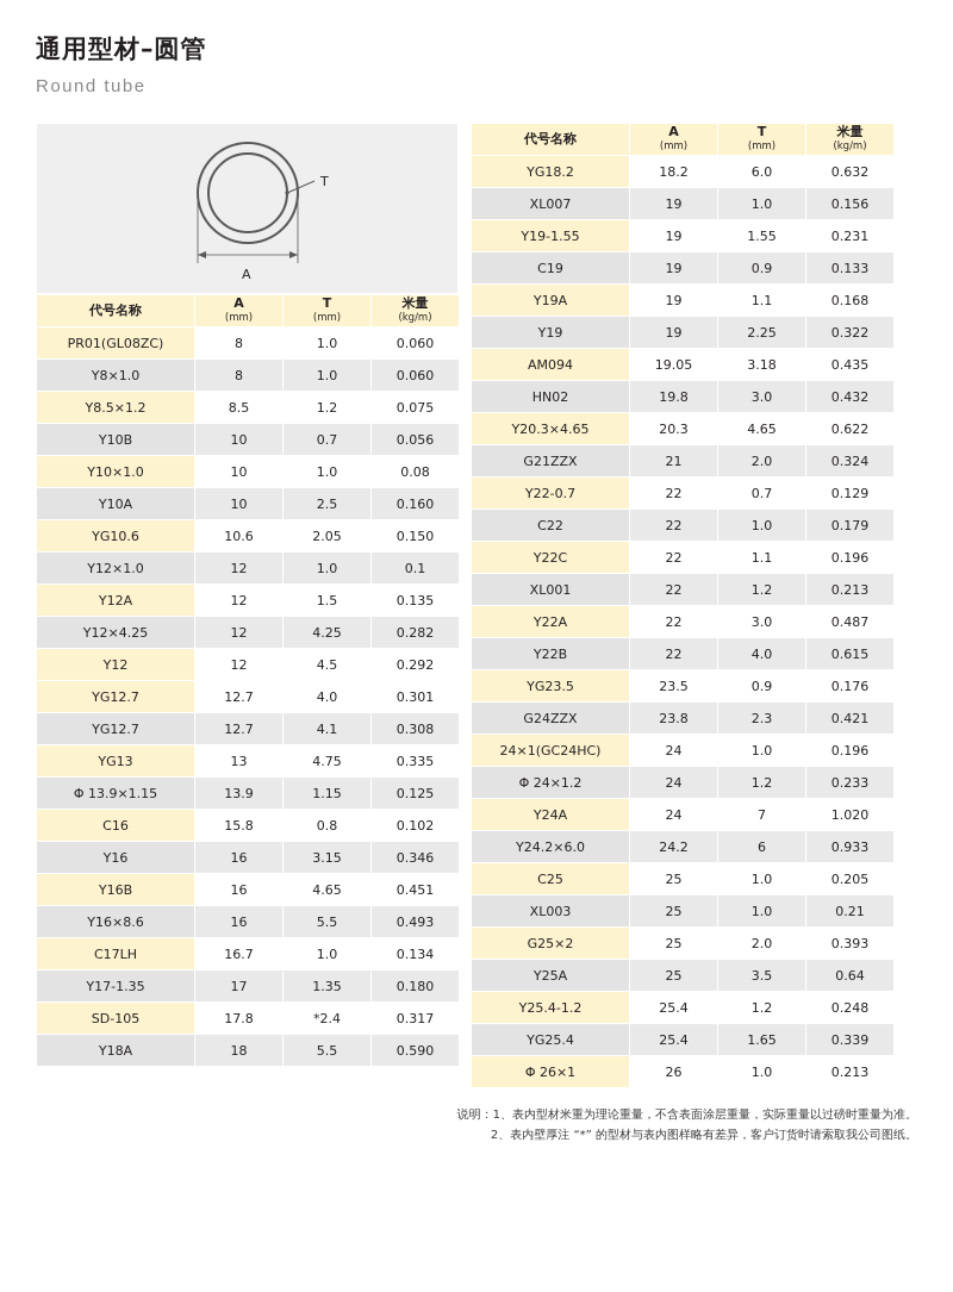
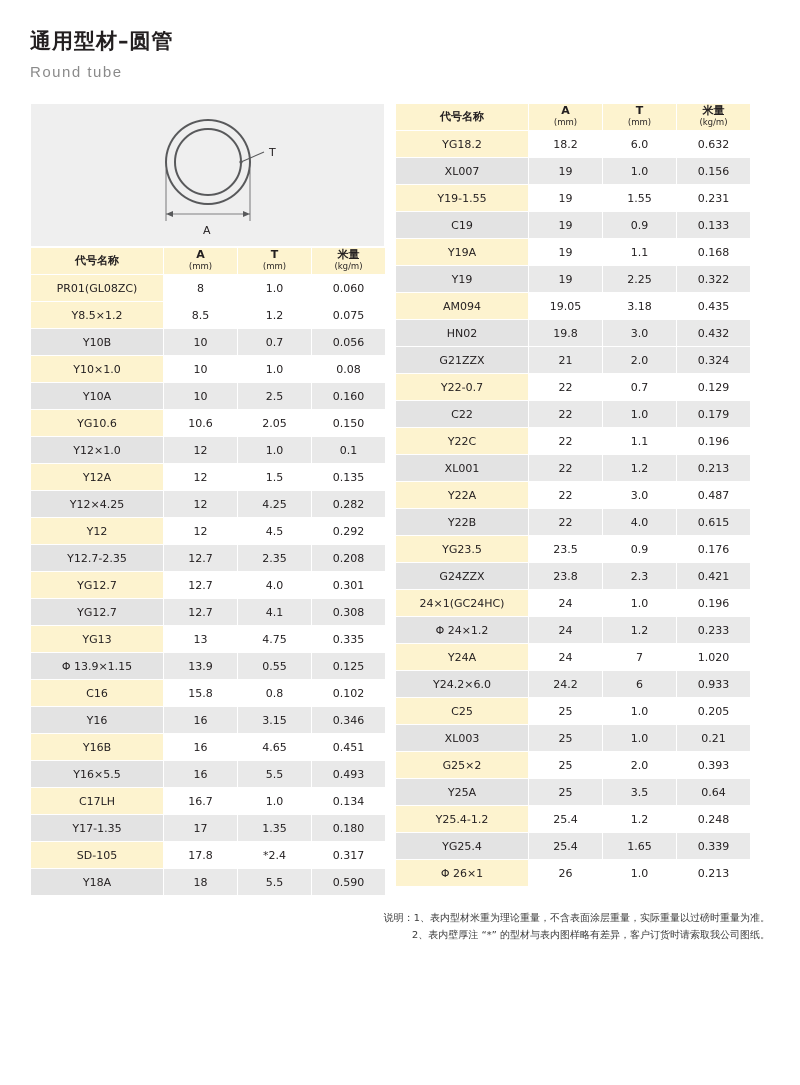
  通用型材–圆管
  Round tube
  T
  A
  代号名称	A (mm)	T (mm)	米量 (kg/m)
  PR01(GL08ZC)	8	1.0	0.060
- Y8×1.0	8	1.0	0.060
  Y8.5×1.2	8.5	1.2	0.075
  Y10B	10	0.7	0.056
  Y10×1.0	10	1.0	0.08
  Y10A	10	2.5	0.160
  YG10.6	10.6	2.05	0.150
  Y12×1.0	12	1.0	0.1
  Y12A	12	1.5	0.135
  Y12×4.25	12	4.25	0.282
  Y12	12	4.5	0.292
+ Y12.7-2.35	12.7	2.35	0.208
  YG12.7	12.7	4.0	0.301
  YG12.7	12.7	4.1	0.308
  YG13	13	4.75	0.335
- Φ 13.9×1.15	13.9	1.15	0.125
+ Φ 13.9×1.15	13.9	0.55	0.125
  C16	15.8	0.8	0.102
  Y16	16	3.15	0.346
  Y16B	16	4.65	0.451
- Y16×8.6	16	5.5	0.493
+ Y16×5.5	16	5.5	0.493
  C17LH	16.7	1.0	0.134
  Y17-1.35	17	1.35	0.180
  SD-105	17.8	*2.4	0.317
  Y18A	18	5.5	0.590
  代号名称	A (mm)	T (mm)	米量 (kg/m)
  YG18.2	18.2	6.0	0.632
  XL007	19	1.0	0.156
  Y19-1.55	19	1.55	0.231
  C19	19	0.9	0.133
  Y19A	19	1.1	0.168
  Y19	19	2.25	0.322
  AM094	19.05	3.18	0.435
  HN02	19.8	3.0	0.432
- Y20.3×4.65	20.3	4.65	0.622
  G21ZZX	21	2.0	0.324
  Y22-0.7	22	0.7	0.129
  C22	22	1.0	0.179
  Y22C	22	1.1	0.196
  XL001	22	1.2	0.213
  Y22A	22	3.0	0.487
  Y22B	22	4.0	0.615
  YG23.5	23.5	0.9	0.176
  G24ZZX	23.8	2.3	0.421
  24×1(GC24HC)	24	1.0	0.196
  Φ 24×1.2	24	1.2	0.233
  Y24A	24	7	1.020
  Y24.2×6.0	24.2	6	0.933
  C25	25	1.0	0.205
  XL003	25	1.0	0.21
  G25×2	25	2.0	0.393
  Y25A	25	3.5	0.64
  Y25.4-1.2	25.4	1.2	0.248
  YG25.4	25.4	1.65	0.339
  Φ 26×1	26	1.0	0.213
  说明：1、表内型材米重为理论重量，不含表面涂层重量，实际重量以过磅时重量为准。
  2、表内壁厚注 “*” 的型材与表内图样略有差异，客户订货时请索取我公司图纸。
